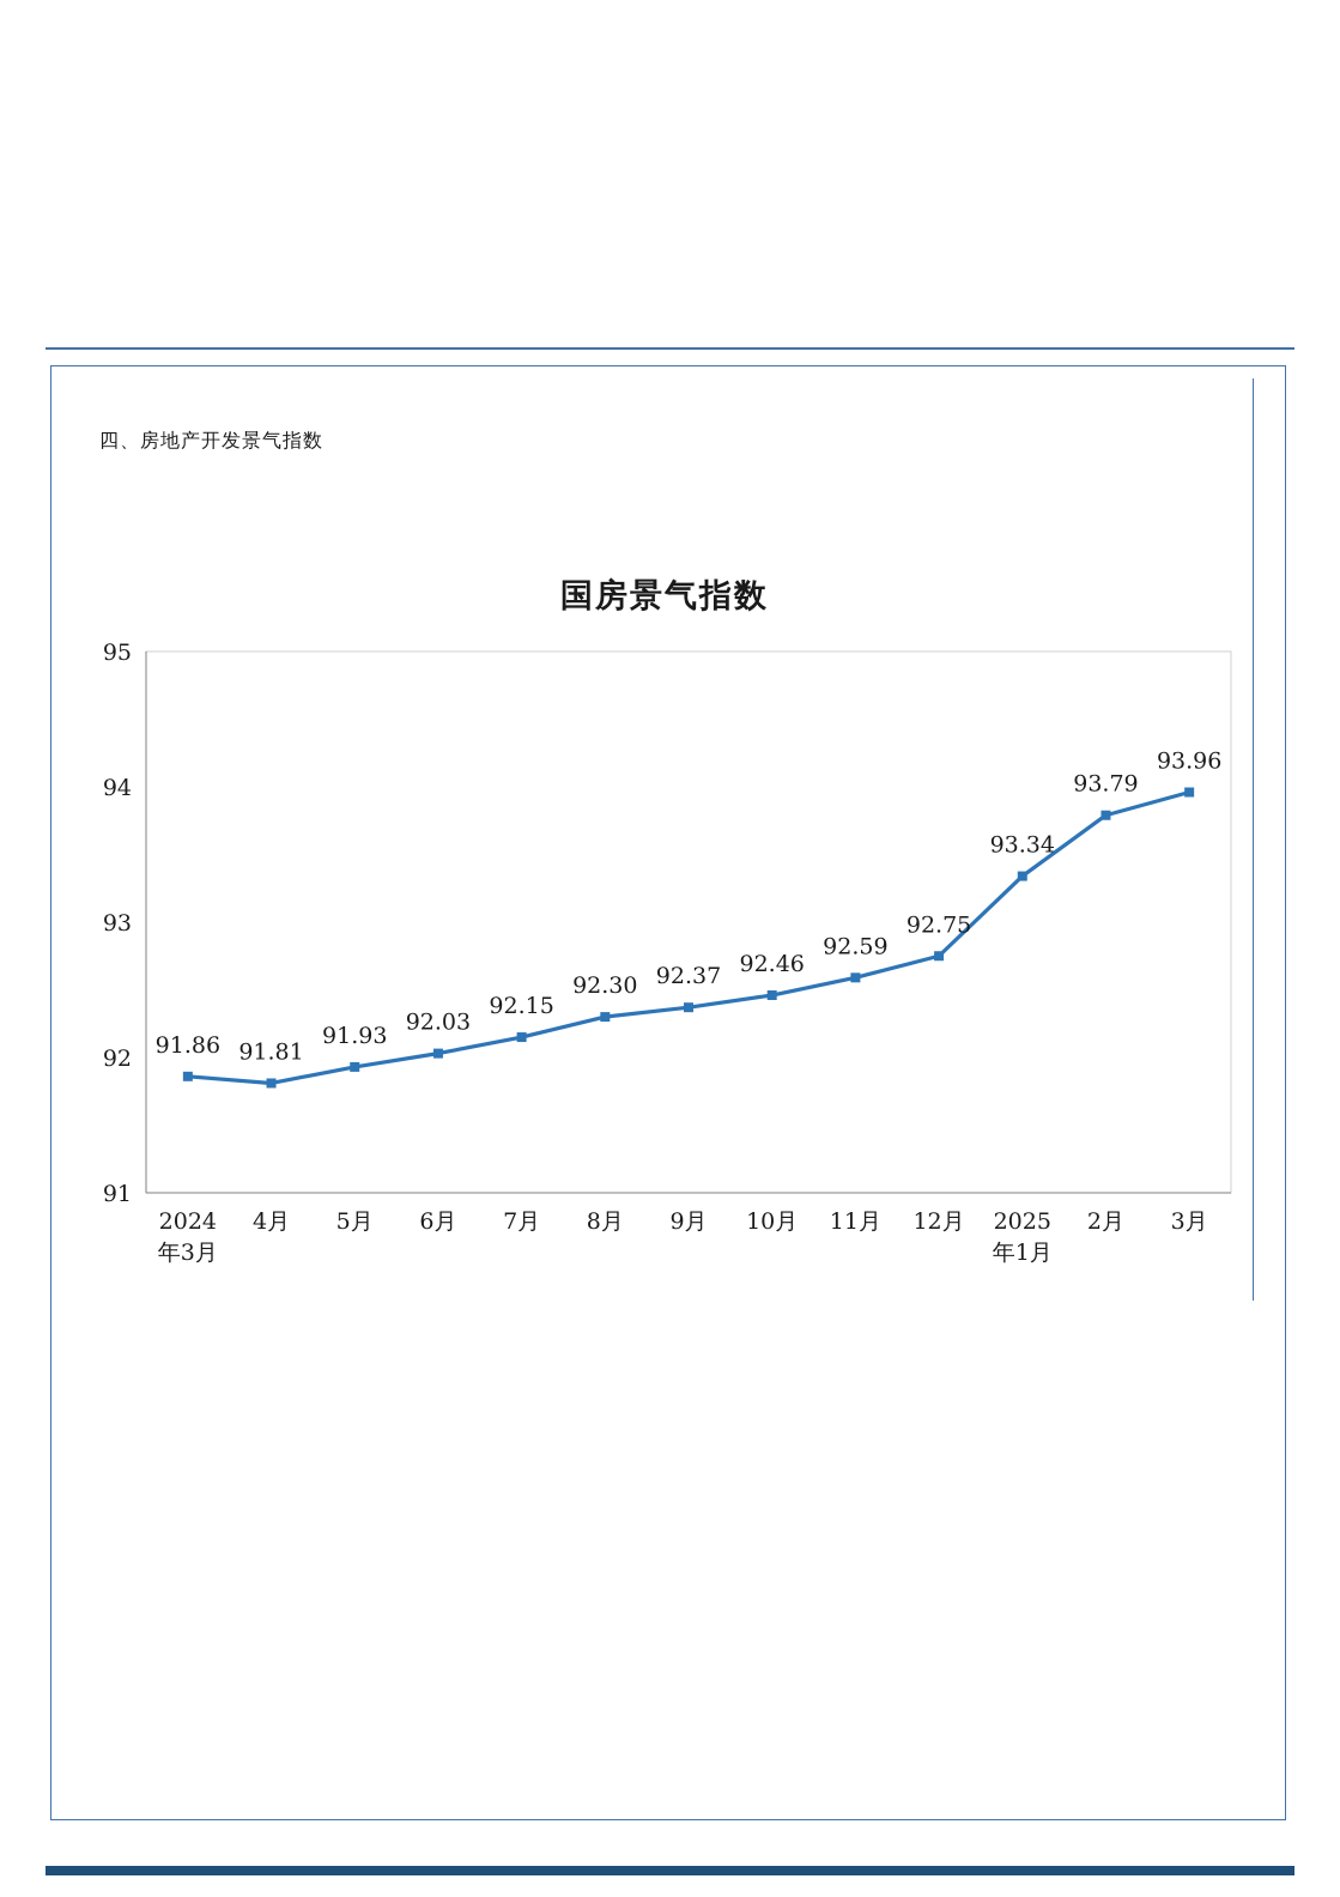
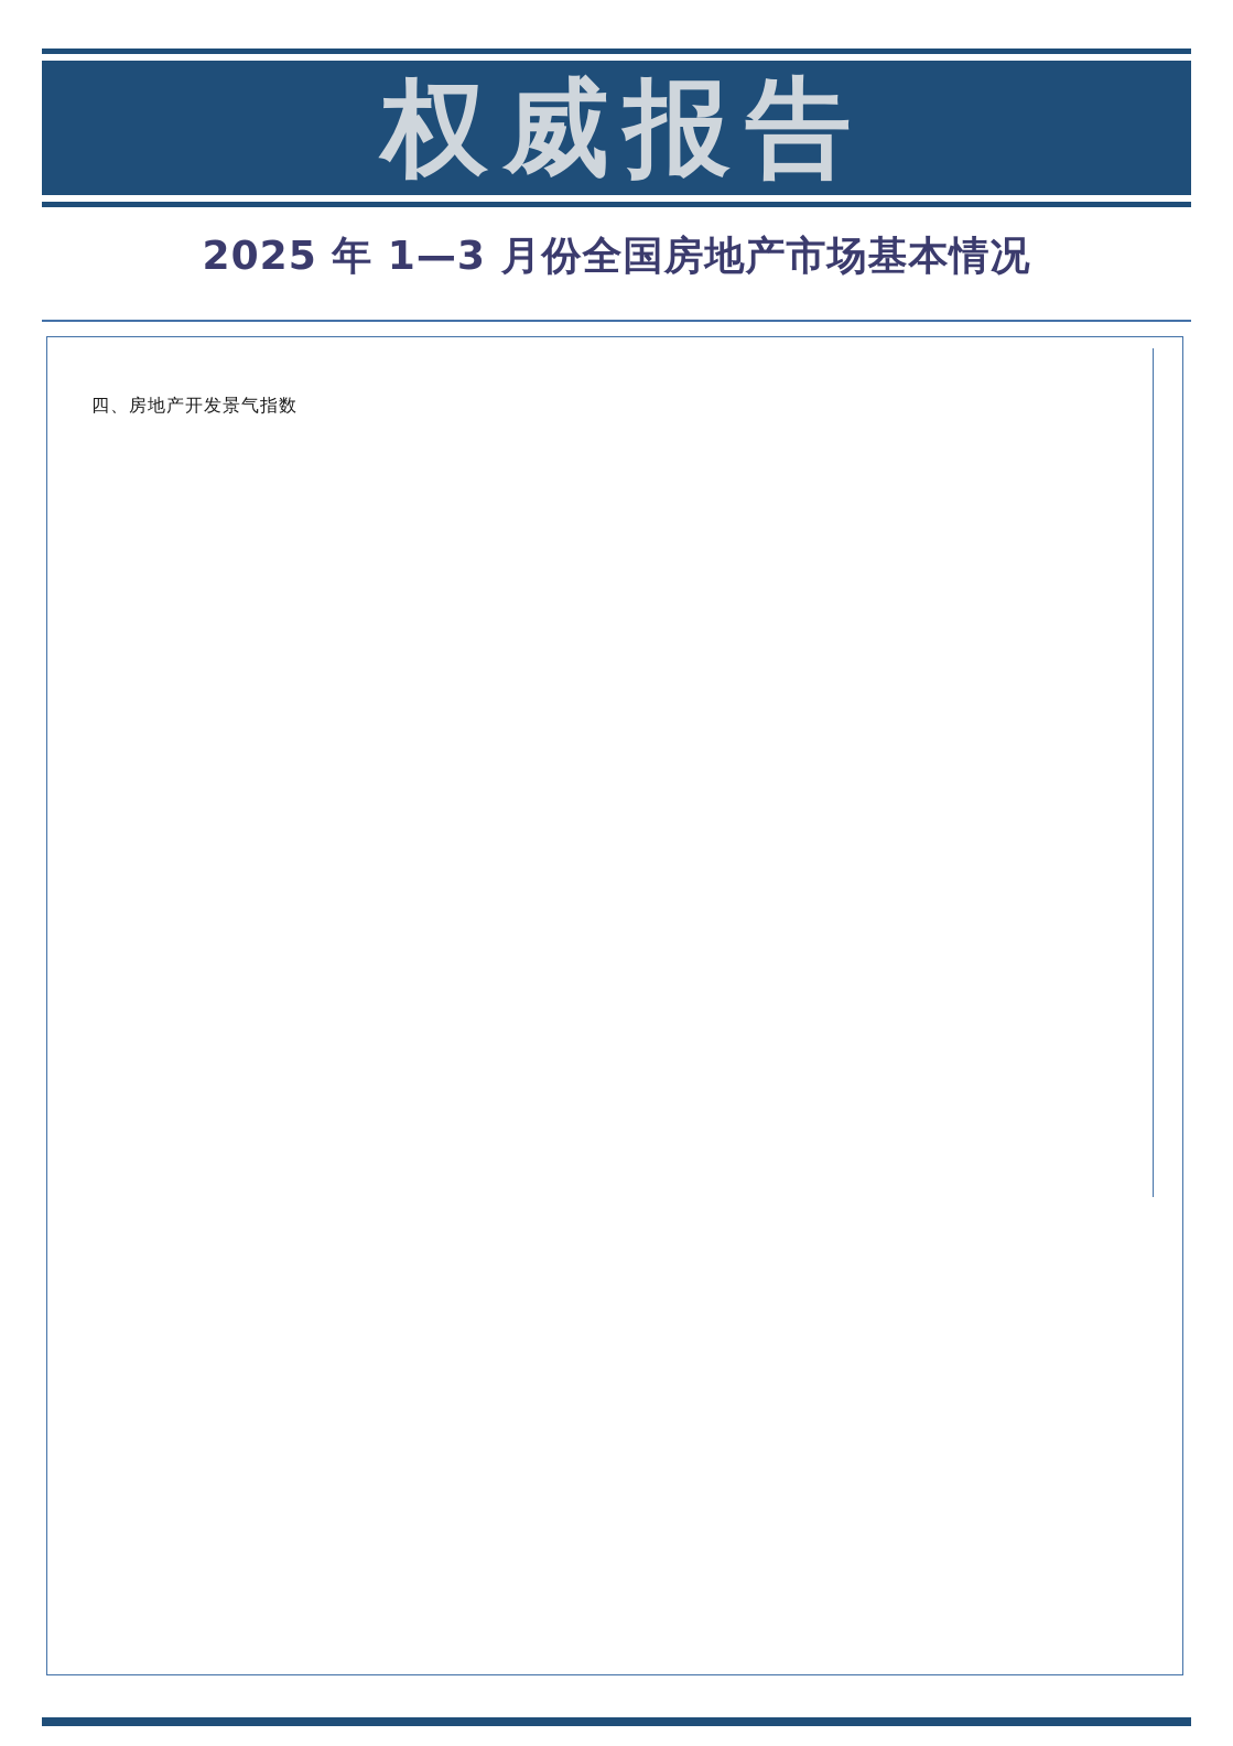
+ 权威报告
+ 2025 年 1—3 月份全国房地产市场基本情况
  四、房地产开发景气指数
- 国房景气指数
- 91
- 92
- 93
- 94
- 95
- 2024 年3月
- 4月
- 5月
- 6月
- 7月
- 8月
- 9月
- 10月
- 11月
- 12月
- 2025 年1月
- 2月
- 3月
- 91.86
- 91.81
- 91.93
- 92.03
- 92.15
- 92.30
- 92.37
- 92.46
- 92.59
- 92.75
- 93.34
- 93.79
- 93.96
